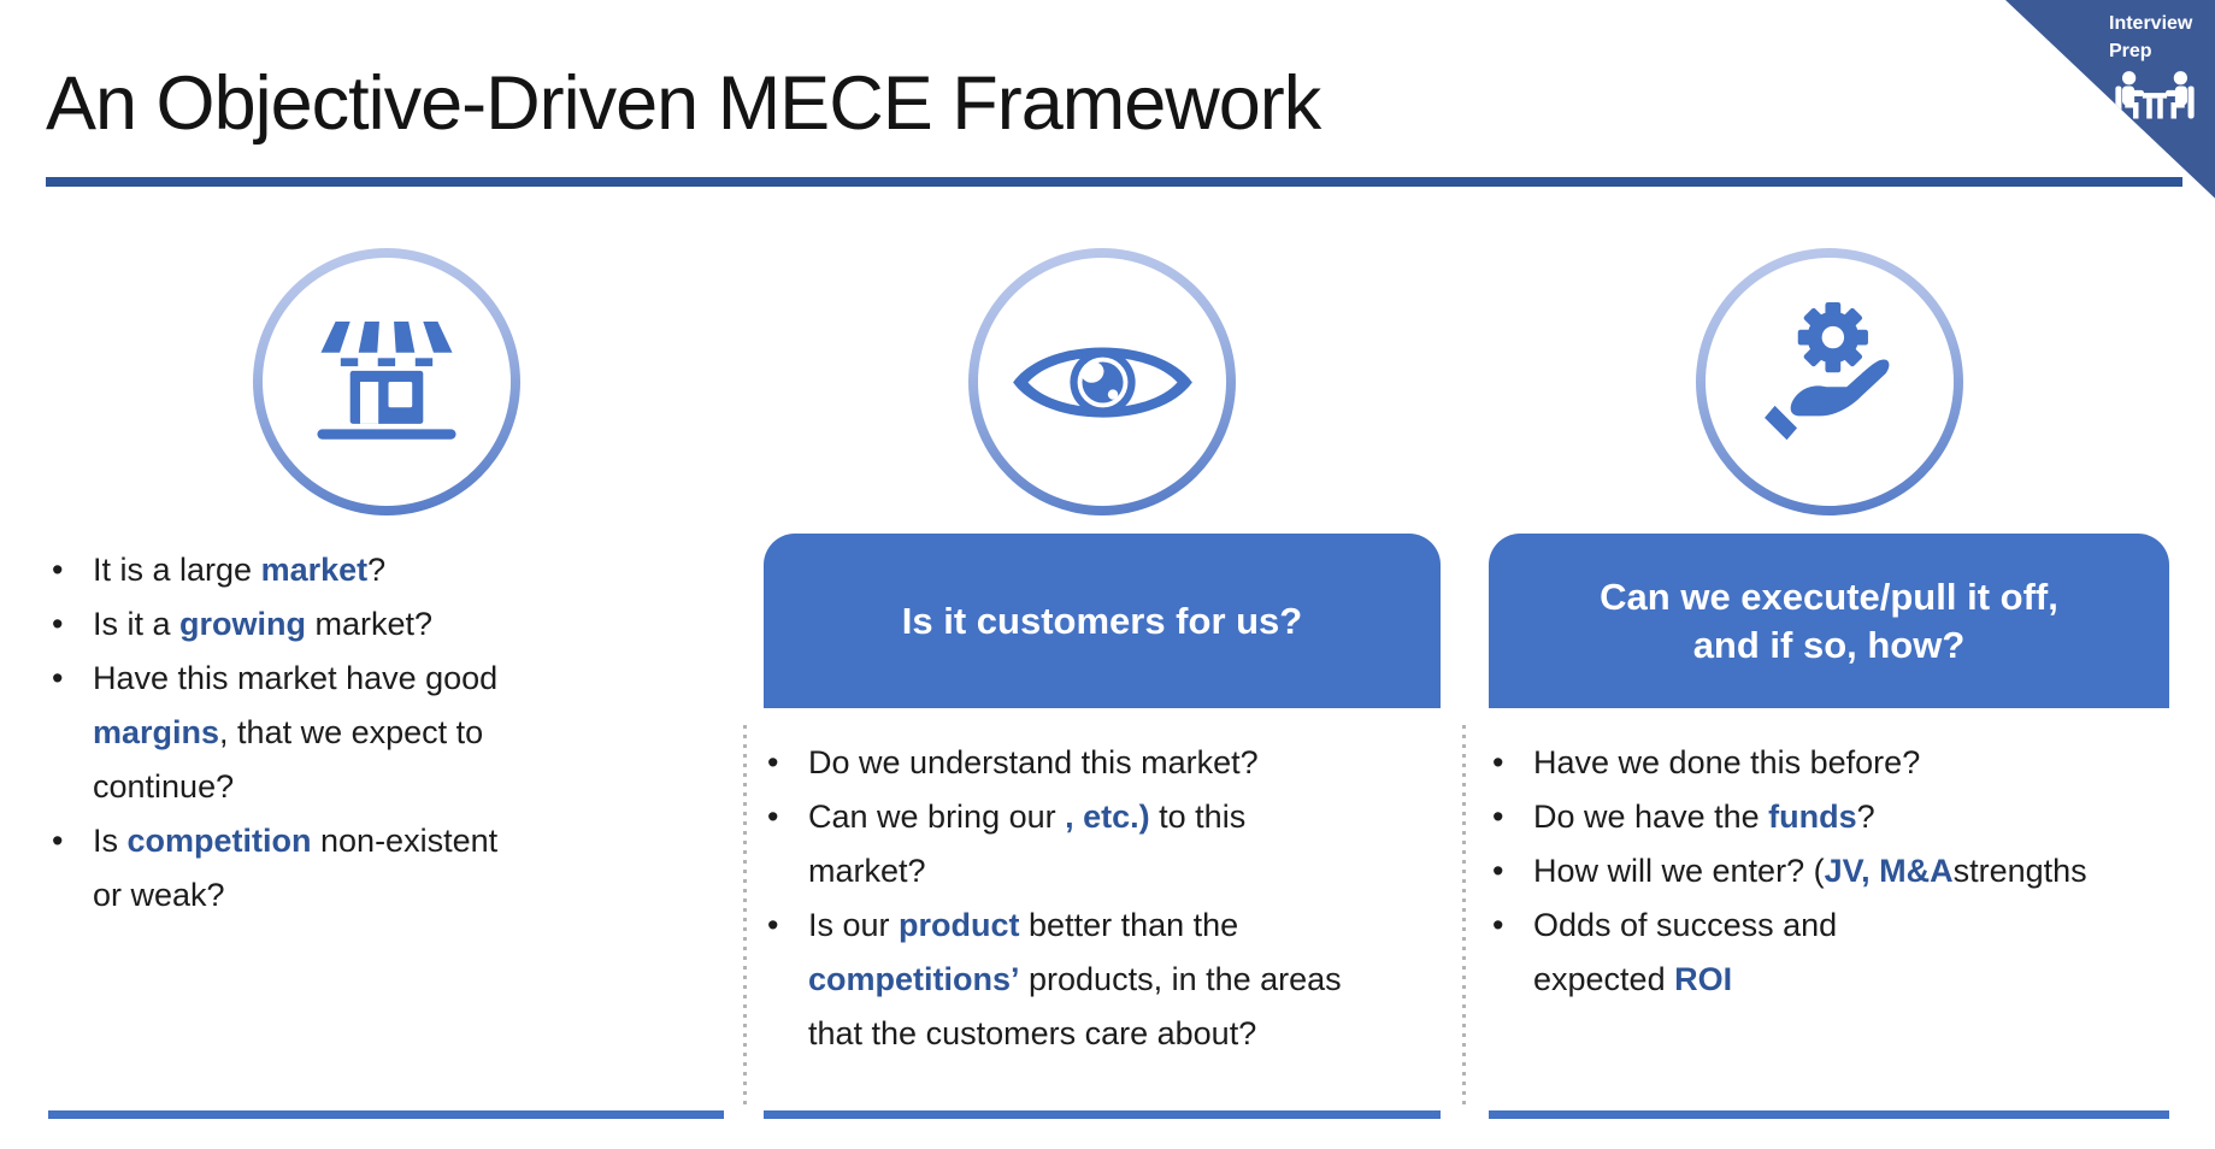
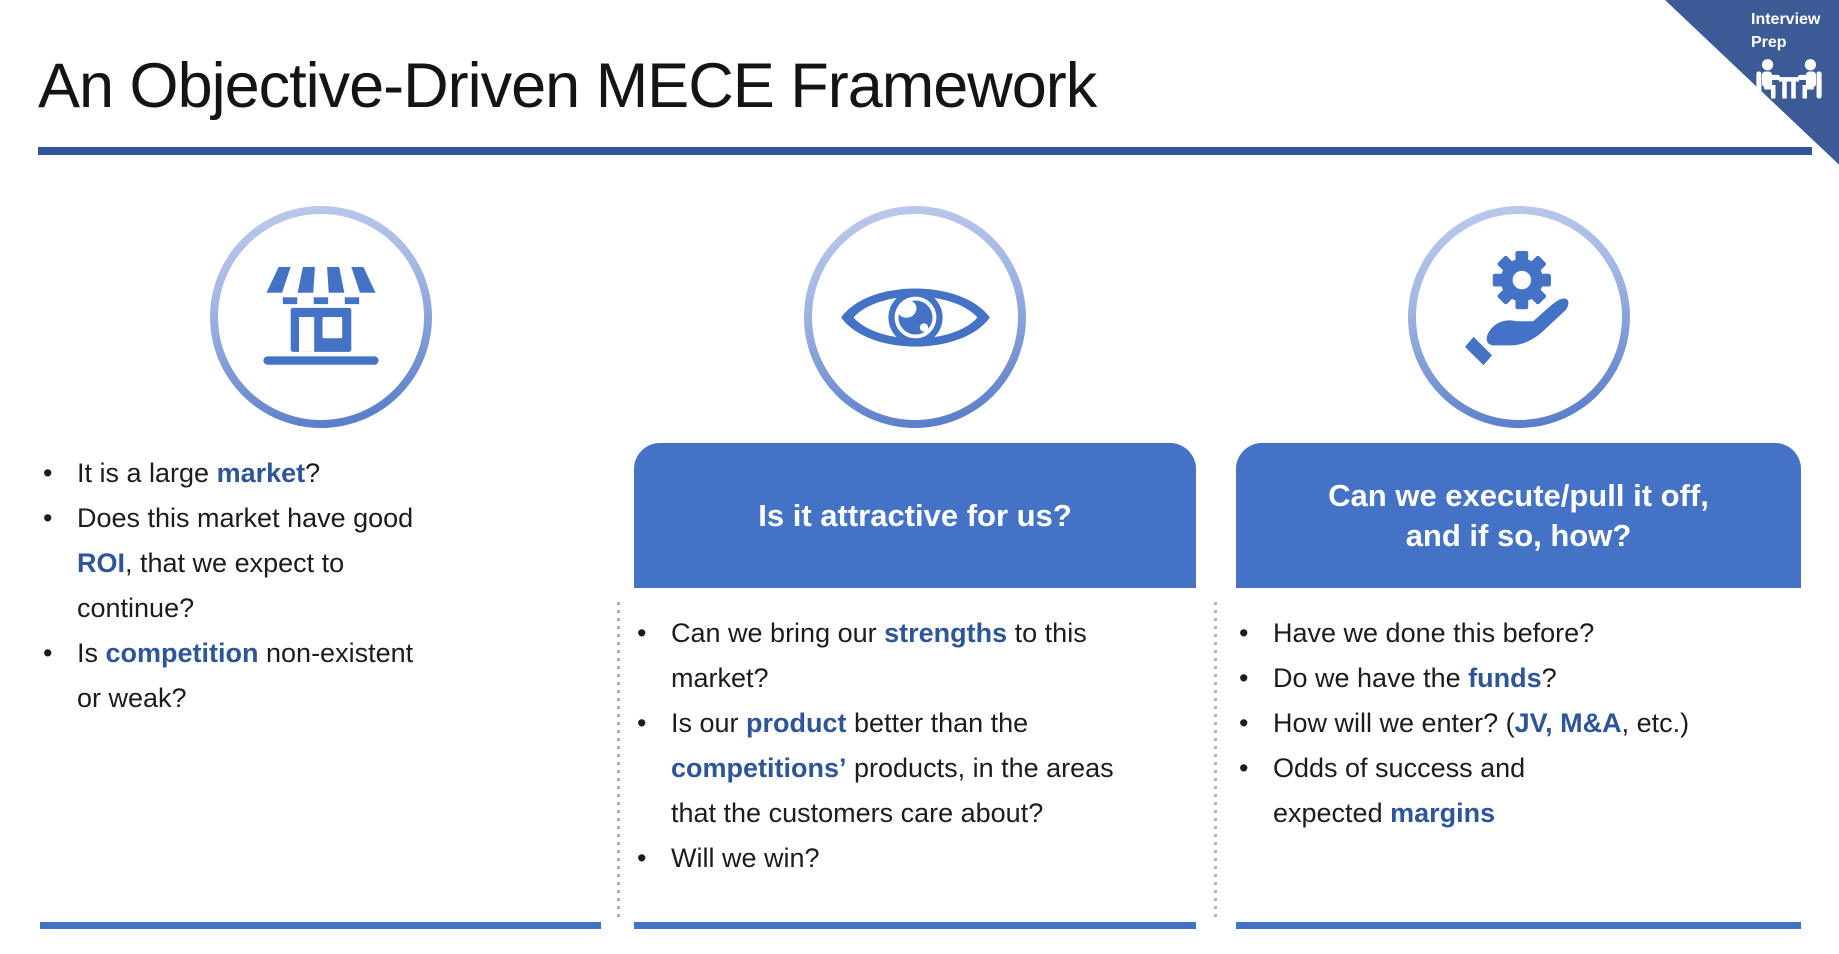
  An Objective-Driven MECE Framework
  Interview
  Prep
  It is a large market?
- Is it a growing market?
- Have this market have good
+ Does this market have good
- margins, that we expect to
+ ROI, that we expect to
  continue?
  Is competition non-existent
  or weak?
- Is it customers for us?
+ Is it attractive for us?
- Do we understand this market?
- Can we bring our , etc.) to this
+ Can we bring our strengths to this
  market?
  Is our product better than the
  competitions’ products, in the areas
  that the customers care about?
+ Will we win?
  Can we execute/pull it off,
  and if so, how?
  Have we done this before?
  Do we have the funds?
- How will we enter? (JV, M&Astrengths
+ How will we enter? (JV, M&A, etc.)
  Odds of success and
- expected ROI
+ expected margins
